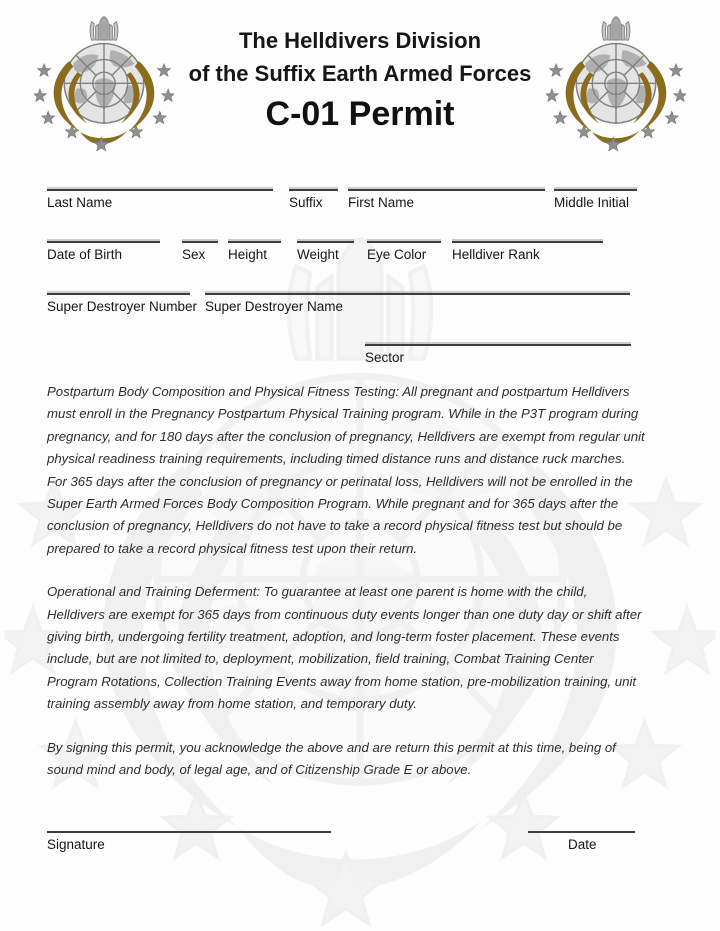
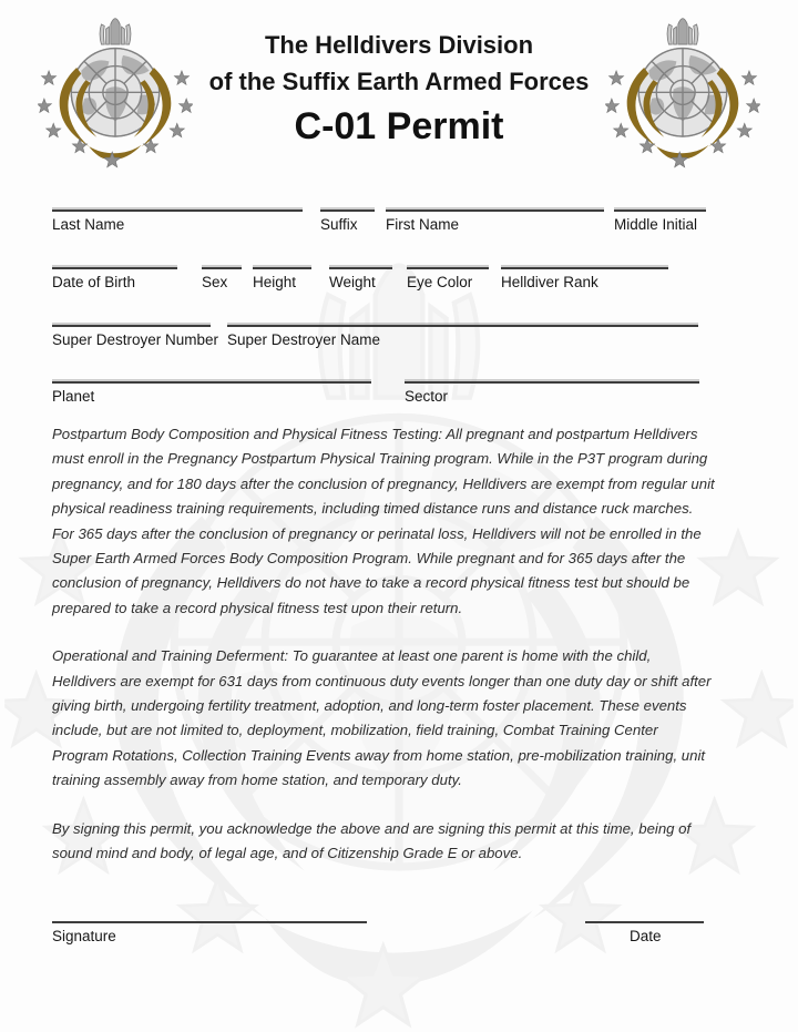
  The Helldivers Division
  of the Suffix Earth Armed Forces
  C-01 Permit
  Last Name
  Suffix
  First Name
  Middle Initial
  Date of Birth
  Sex
  Height
  Weight
  Eye Color
  Helldiver Rank
  Super Destroyer Number
  Super Destroyer Name
+ Planet
  Sector
  Postpartum Body Composition and Physical Fitness Testing: All pregnant and postpartum Helldivers must enroll in the Pregnancy Postpartum Physical Training program. While in the P3T program during pregnancy, and for 180 days after the conclusion of pregnancy, Helldivers are exempt from regular unit physical readiness training requirements, including timed distance runs and distance ruck marches. For 365 days after the conclusion of pregnancy or perinatal loss, Helldivers will not be enrolled in the Super Earth Armed Forces Body Composition Program. While pregnant and for 365 days after the conclusion of pregnancy, Helldivers do not have to take a record physical fitness test but should be prepared to take a record physical fitness test upon their return.
- Operational and Training Deferment: To guarantee at least one parent is home with the child, Helldivers are exempt for 365 days from continuous duty events longer than one duty day or shift after giving birth, undergoing fertility treatment, adoption, and long-term foster placement. These events include, but are not limited to, deployment, mobilization, field training, Combat Training Center Program Rotations, Collection Training Events away from home station, pre-mobilization training, unit training assembly away from home station, and temporary duty.
+ Operational and Training Deferment: To guarantee at least one parent is home with the child, Helldivers are exempt for 631 days from continuous duty events longer than one duty day or shift after giving birth, undergoing fertility treatment, adoption, and long-term foster placement. These events include, but are not limited to, deployment, mobilization, field training, Combat Training Center Program Rotations, Collection Training Events away from home station, pre-mobilization training, unit training assembly away from home station, and temporary duty.
- By signing this permit, you acknowledge the above and are return this permit at this time, being of sound mind and body, of legal age, and of Citizenship Grade E or above.
+ By signing this permit, you acknowledge the above and are signing this permit at this time, being of sound mind and body, of legal age, and of Citizenship Grade E or above.
  Signature
  Date
